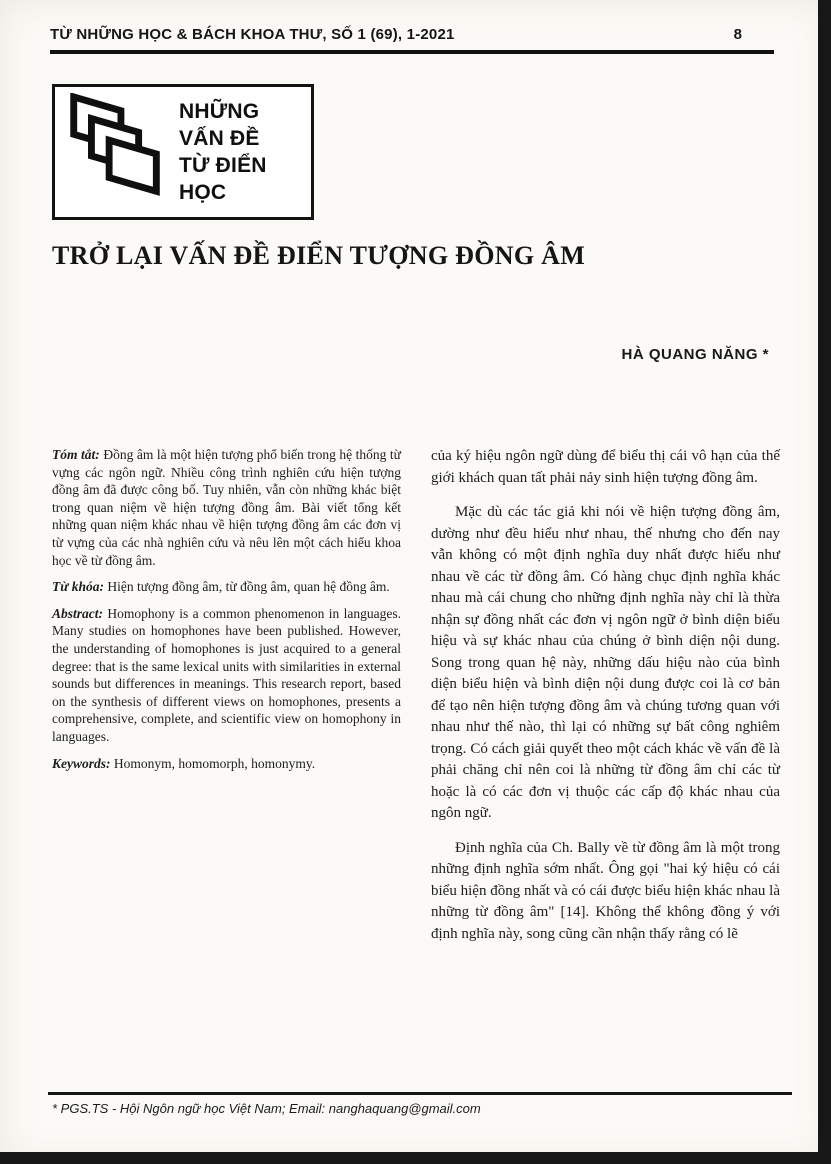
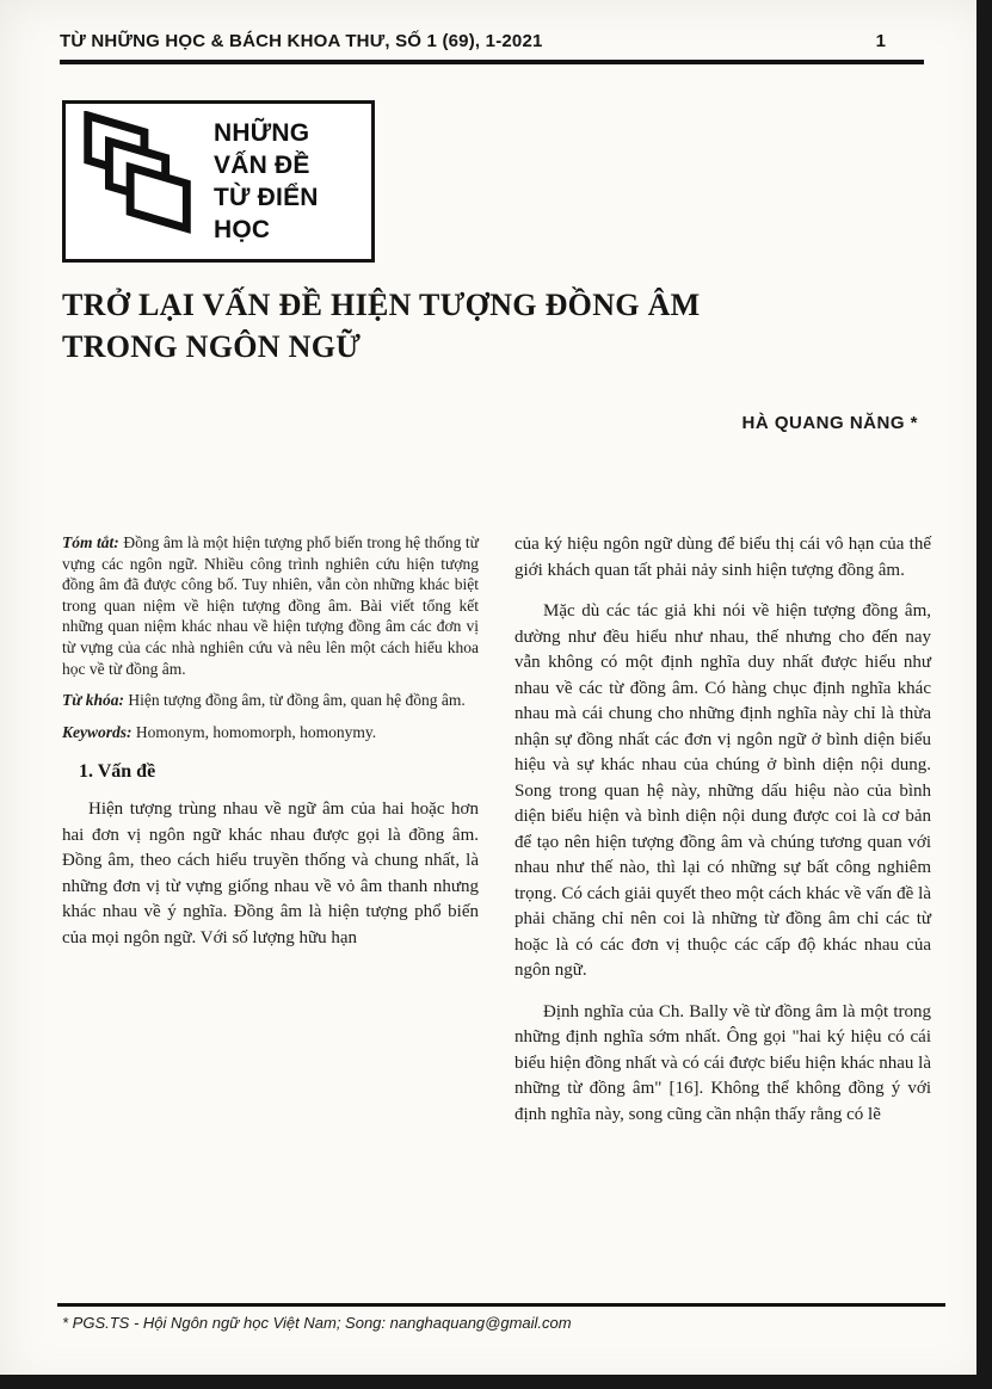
  TỪ NHỮNG HỌC & BÁCH KHOA THƯ, SỐ 1 (69), 1-2021
- 8
+ 1
  NHỮNG
  VẤN ĐỀ
  TỪ ĐIỂN
  HỌC
- TRỞ LẠI VẤN ĐỀ ĐIỂN TƯỢNG ĐỒNG ÂM
+ TRỞ LẠI VẤN ĐỀ HIỆN TƯỢNG ĐỒNG ÂM
+ TRONG NGÔN NGỮ
  HÀ QUANG NĂNG *
  Tóm tắt: Đồng âm là một hiện tượng phổ biến trong hệ thống từ vựng các ngôn ngữ. Nhiều công trình nghiên cứu hiện tượng đồng âm đã được công bố. Tuy nhiên, vẫn còn những khác biệt trong quan niệm về hiện tượng đồng âm. Bài viết tổng kết những quan niệm khác nhau về hiện tượng đồng âm các đơn vị từ vựng của các nhà nghiên cứu và nêu lên một cách hiểu khoa học về từ đồng âm.
  Từ khóa: Hiện tượng đồng âm, từ đồng âm, quan hệ đồng âm.
- Abstract: Homophony is a common phenomenon in languages. Many studies on homophones have been published. However, the understanding of homophones is just acquired to a general degree: that is the same lexical units with similarities in external sounds but differences in meanings. This research report, based on the synthesis of different views on homophones, presents a comprehensive, complete, and scientific view on homophony in languages.
  Keywords: Homonym, homomorph, homonymy.
+ 1. Vấn đề
+ Hiện tượng trùng nhau về ngữ âm của hai hoặc hơn hai đơn vị ngôn ngữ khác nhau được gọi là đồng âm. Đồng âm, theo cách hiểu truyền thống và chung nhất, là những đơn vị từ vựng giống nhau về vỏ âm thanh nhưng khác nhau về ý nghĩa. Đồng âm là hiện tượng phổ biến của mọi ngôn ngữ. Với số lượng hữu hạn
  của ký hiệu ngôn ngữ dùng để biểu thị cái vô hạn của thế giới khách quan tất phải nảy sinh hiện tượng đồng âm.
  Mặc dù các tác giả khi nói về hiện tượng đồng âm, dường như đều hiểu như nhau, thế nhưng cho đến nay vẫn không có một định nghĩa duy nhất được hiểu như nhau về các từ đồng âm. Có hàng chục định nghĩa khác nhau mà cái chung cho những định nghĩa này chỉ là thừa nhận sự đồng nhất các đơn vị ngôn ngữ ở bình diện biểu hiệu và sự khác nhau của chúng ở bình diện nội dung. Song trong quan hệ này, những dấu hiệu nào của bình diện biểu hiện và bình diện nội dung được coi là cơ bản để tạo nên hiện tượng đồng âm và chúng tương quan với nhau như thế nào, thì lại có những sự bất công nghiêm trọng. Có cách giải quyết theo một cách khác về vấn đề là phải chăng chỉ nên coi là những từ đồng âm chỉ các từ hoặc là có các đơn vị thuộc các cấp độ khác nhau của ngôn ngữ.
- Định nghĩa của Ch. Bally về từ đồng âm là một trong những định nghĩa sớm nhất. Ông gọi "hai ký hiệu có cái biểu hiện đồng nhất và có cái được biểu hiện khác nhau là những từ đồng âm" [14]. Không thể không đồng ý với định nghĩa này, song cũng cần nhận thấy rằng có lẽ
+ Định nghĩa của Ch. Bally về từ đồng âm là một trong những định nghĩa sớm nhất. Ông gọi "hai ký hiệu có cái biểu hiện đồng nhất và có cái được biểu hiện khác nhau là những từ đồng âm" [16]. Không thể không đồng ý với định nghĩa này, song cũng cần nhận thấy rằng có lẽ
- * PGS.TS - Hội Ngôn ngữ học Việt Nam; Email: nanghaquang@gmail.com
+ * PGS.TS - Hội Ngôn ngữ học Việt Nam; Song: nanghaquang@gmail.com
